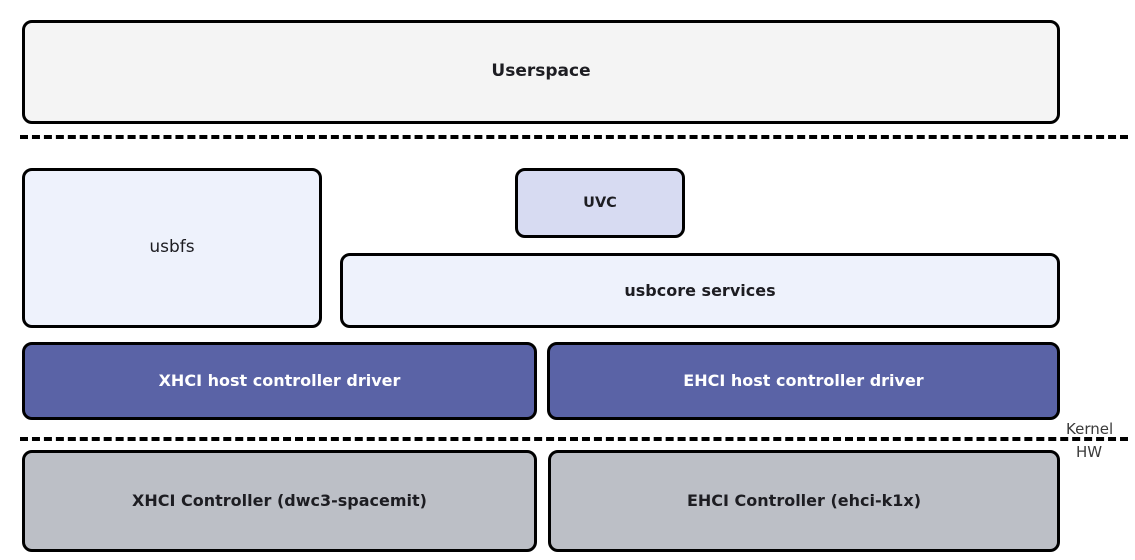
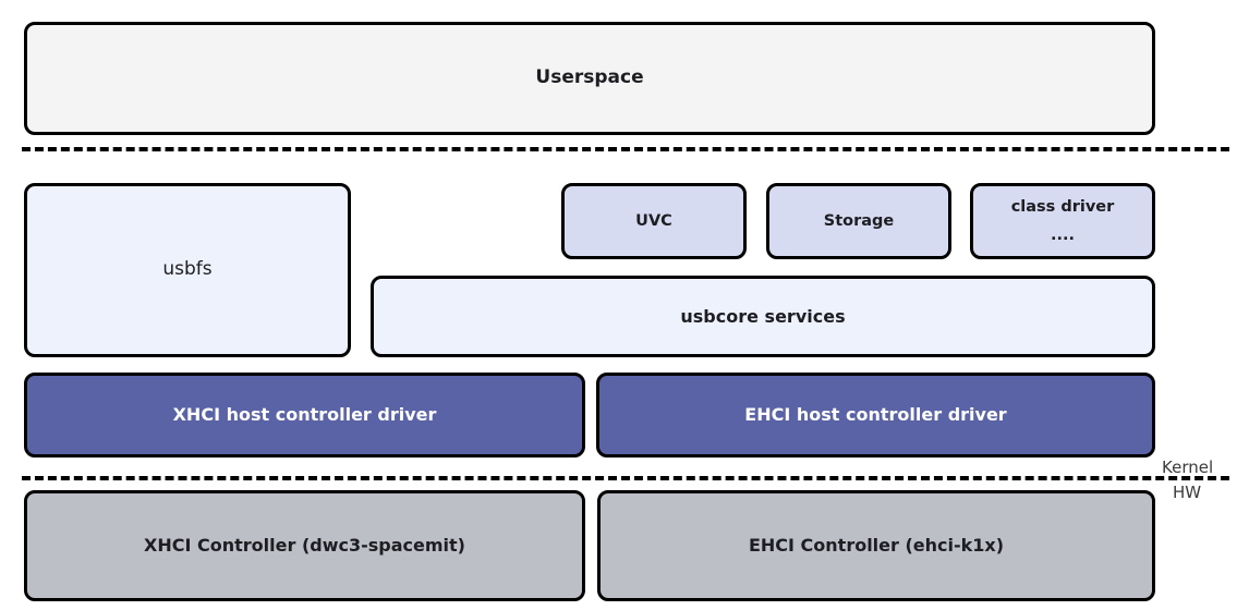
  Userspace
  usbfs
  UVC
+ Storage
+ class driver
+ ....
  usbcore services
  XHCI host controller driver
  EHCI host controller driver
  Kernel
  HW
  XHCI Controller (dwc3-spacemit)
  EHCI Controller (ehci-k1x)
